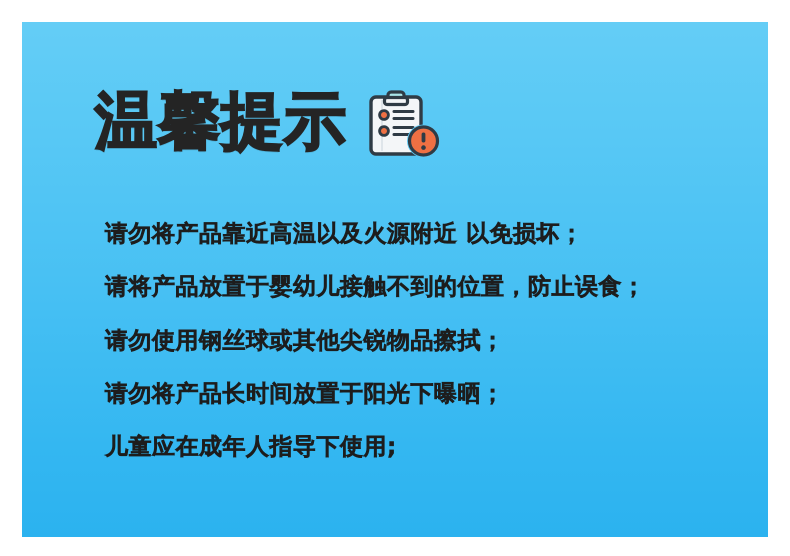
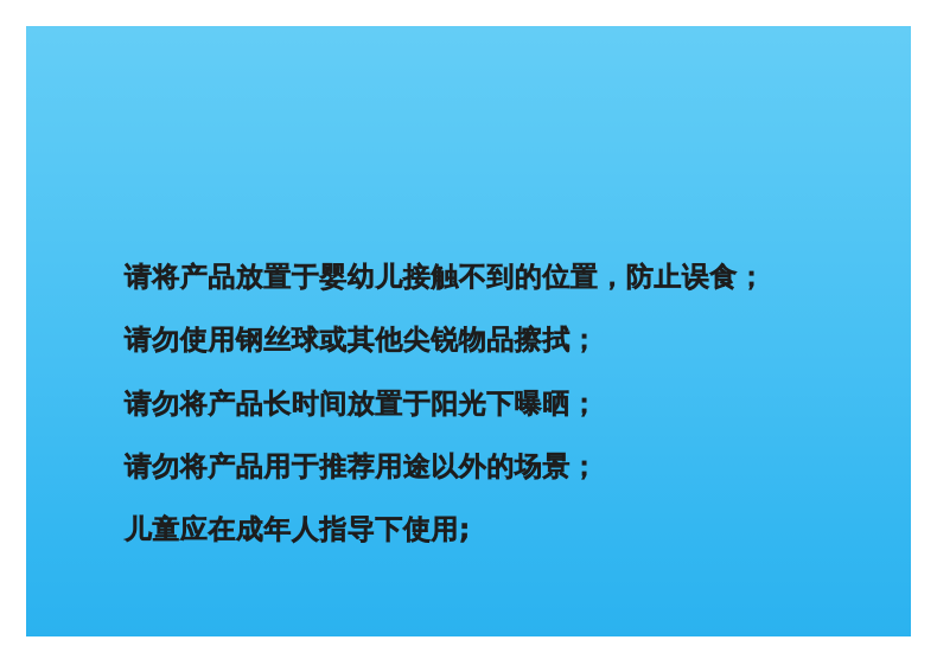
- 温馨提示
- 请勿将产品靠近高温以及火源附近 以免损坏；
  请将产品放置于婴幼儿接触不到的位置，防止误食；
  请勿使用钢丝球或其他尖锐物品擦拭；
  请勿将产品长时间放置于阳光下曝晒；
+ 请勿将产品用于推荐用途以外的场景；
  儿童应在成年人指导下使用;
